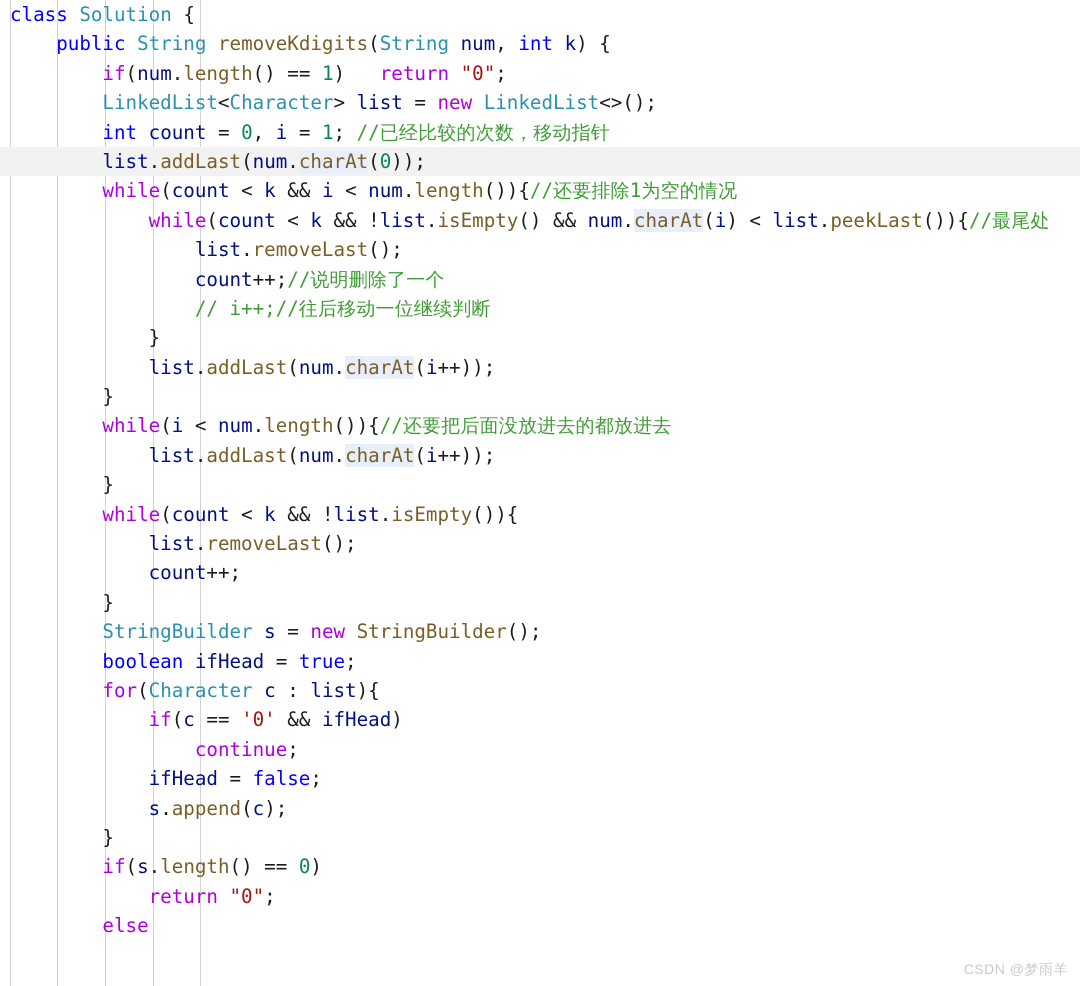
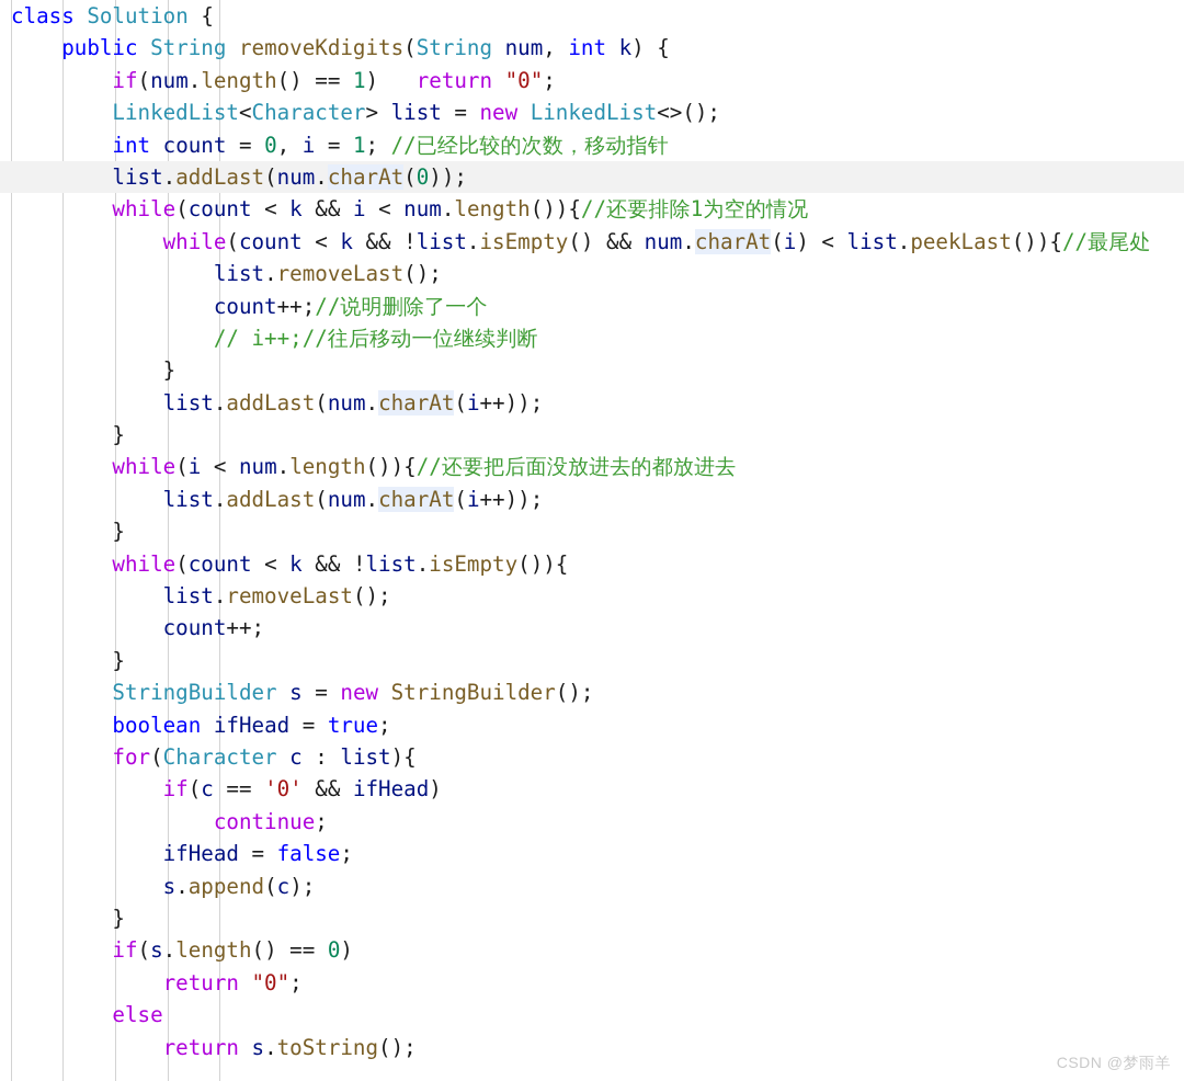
  class Solution {
  public String removeKdigits(String num, int k) {
  if(num.length() == 1) return "0";
  LinkedList<Character> list = new LinkedList<>();
  int count = 0, i = 1; //已经比较的次数，移动指针
  list.addLast(num.charAt(0));
  while(count < k && i < num.length()){//还要排除1为空的情况
  while(count < k && !list.isEmpty() && num.charAt(i) < list.peekLast()){//最尾处
  list.removeLast();
  count++;//说明删除了一个
  // i++;//往后移动一位继续判断
  }
  list.addLast(num.charAt(i++));
  }
  while(i < num.length()){//还要把后面没放进去的都放进去
  list.addLast(num.charAt(i++));
  }
  while(count < k && !list.isEmpty()){
  list.removeLast();
  count++;
  }
  StringBuilder s = new StringBuilder();
  boolean ifHead = true;
  for(Character c : list){
  if(c == '0' && ifHead)
  continue;
  ifHead = false;
  s.append(c);
  }
  if(s.length() == 0)
  return "0";
  else
+ return s.toString();
  CSDN @梦雨羊
